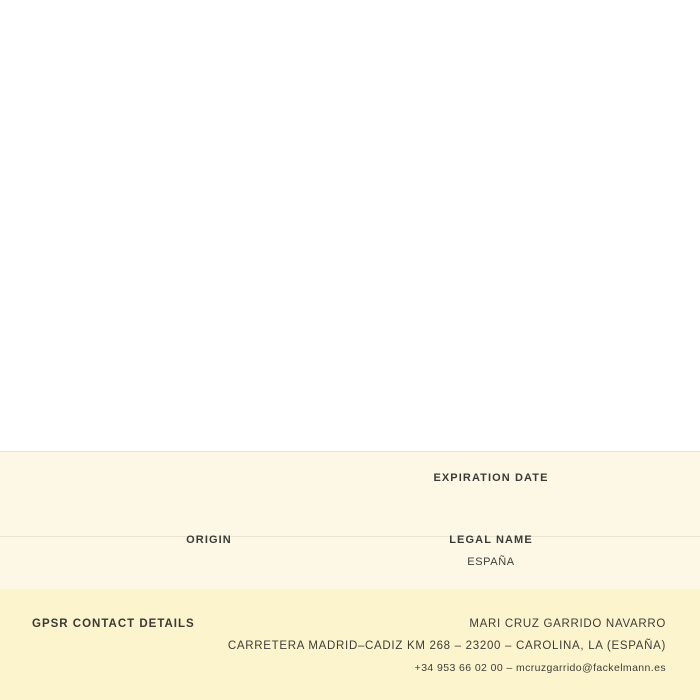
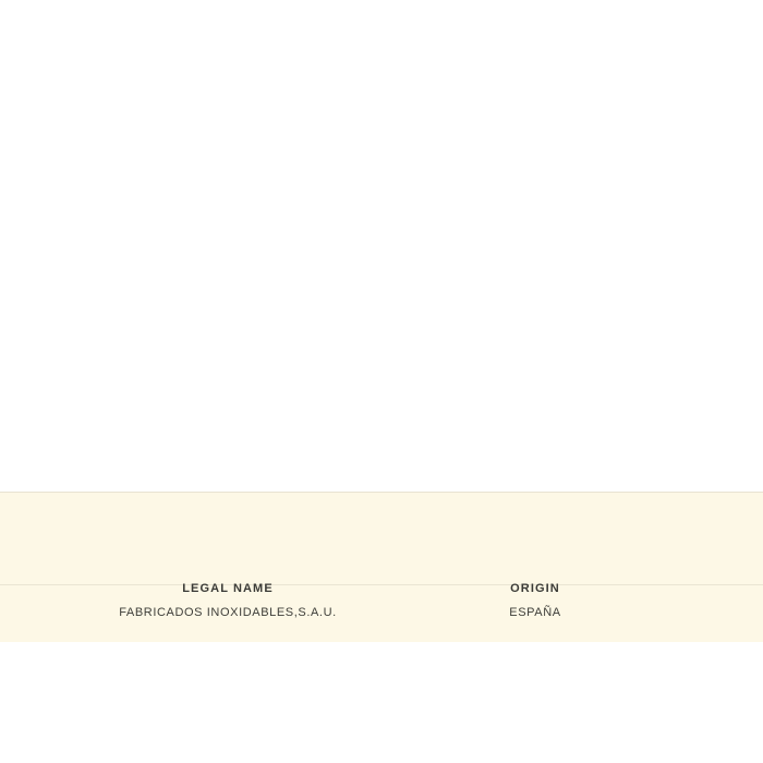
- EXPIRATION DATE
- ORIGIN
+ LEGAL NAME
+ FABRICADOS INOXIDABLES,S.A.U.
- LEGAL NAME
+ ORIGIN
  ESPAÑA
- GPSR CONTACT DETAILS
- MARI CRUZ GARRIDO NAVARRO
- CARRETERA MADRID–CADIZ KM 268 – 23200 – CAROLINA, LA (ESPAÑA)
- +34 953 66 02 00 – mcruzgarrido@fackelmann.es
